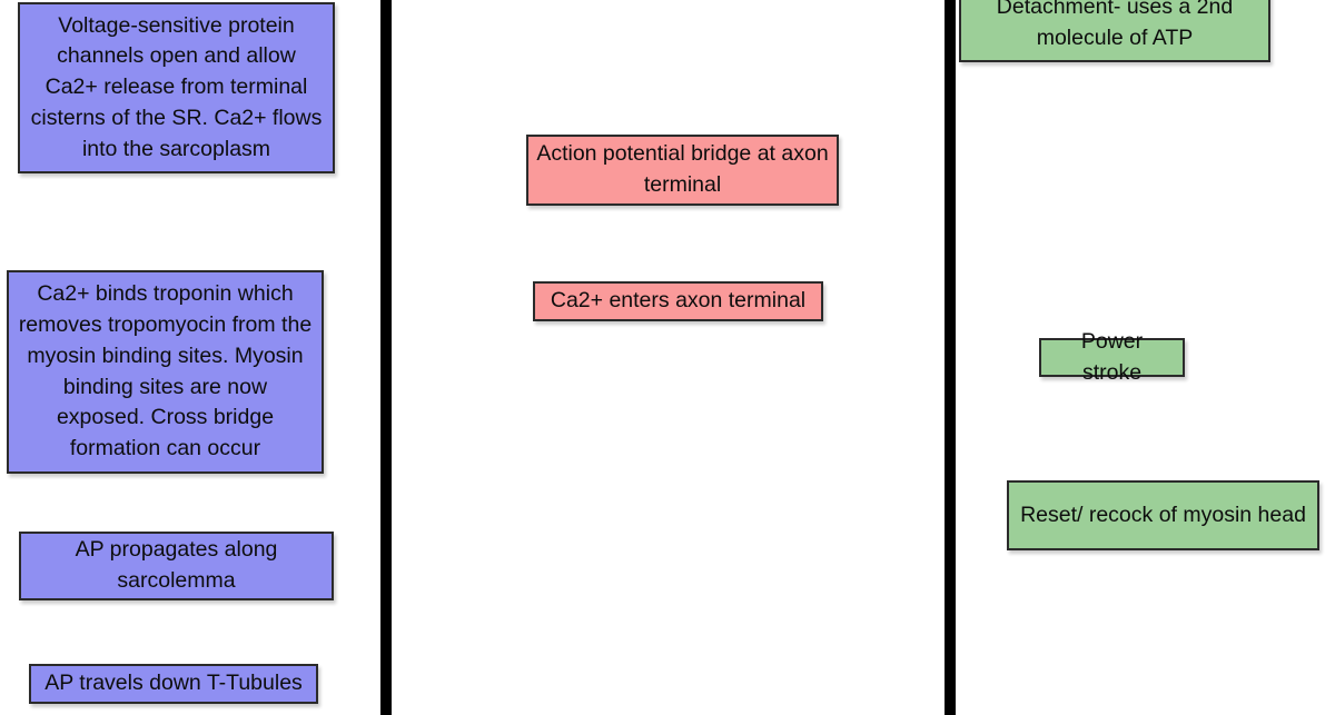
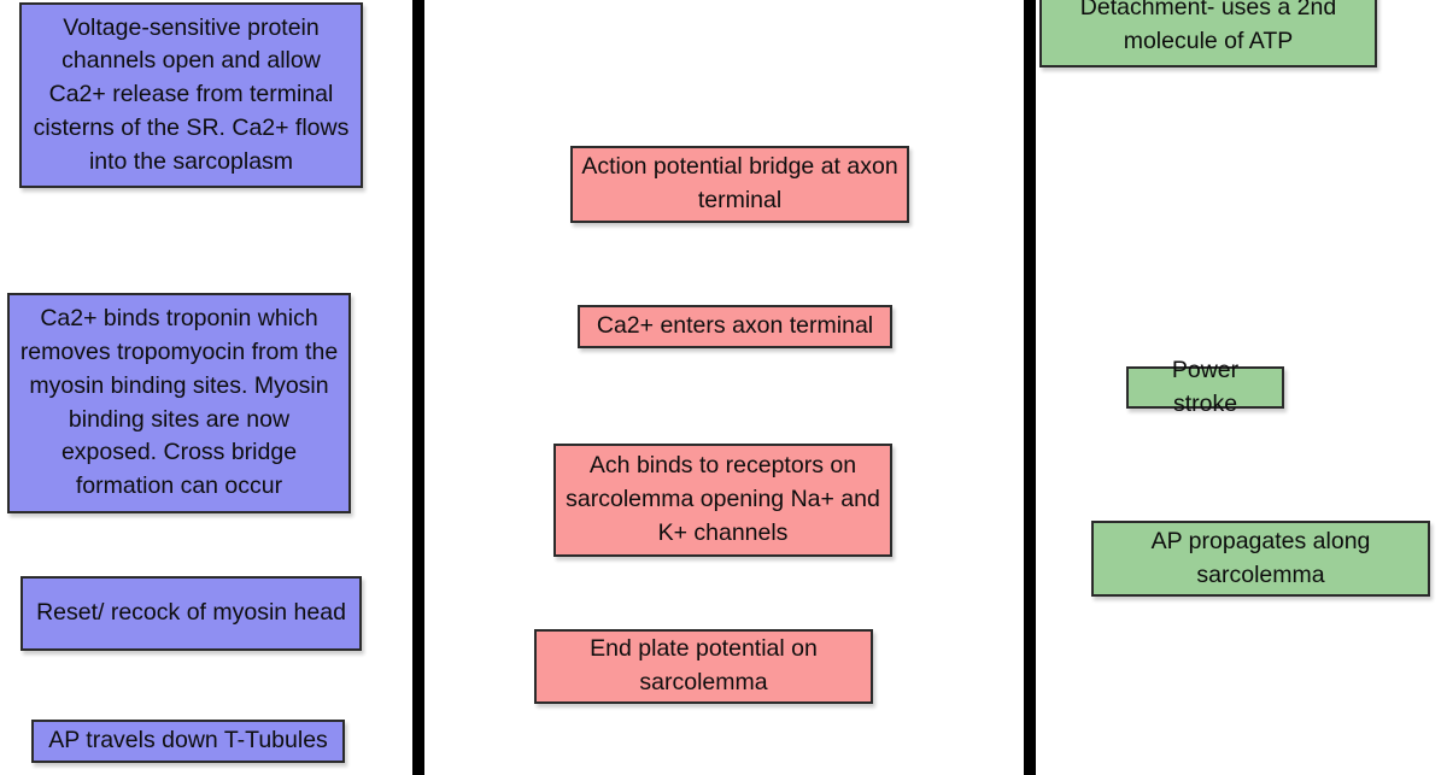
  Voltage-sensitive protein channels open and allow Ca2+ release from terminal cisterns of the SR. Ca2+ flows into the sarcoplasm
  Ca2+ binds troponin which removes tropomyocin from the myosin binding sites. Myosin binding sites are now exposed. Cross bridge formation can occur
- AP propagates along sarcolemma
+ Reset/ recock of myosin head
  AP travels down T-Tubules
  Action potential bridge at axon terminal
  Ca2+ enters axon terminal
+ Ach binds to receptors on sarcolemma opening Na+ and K+ channels
+ End plate potential on sarcolemma
  Detachment- uses a 2nd molecule of ATP
  Power stroke
- Reset/ recock of myosin head
+ AP propagates along sarcolemma
